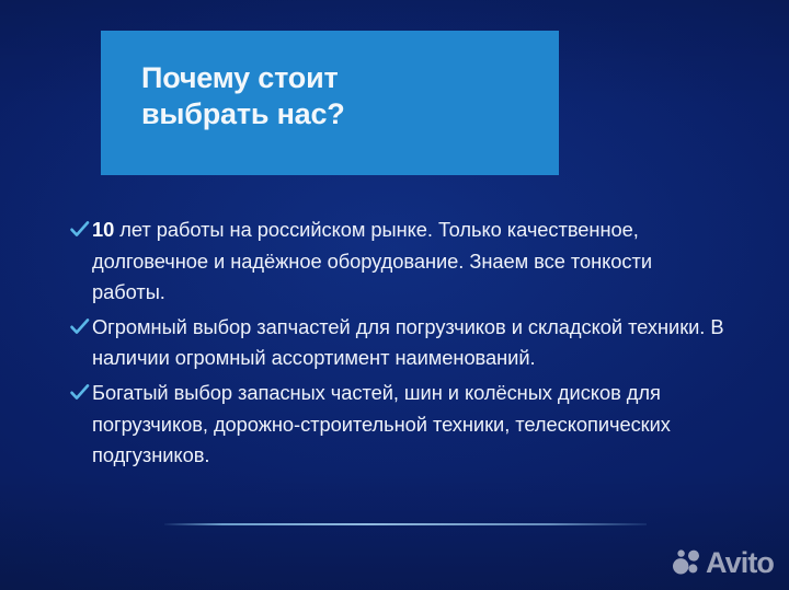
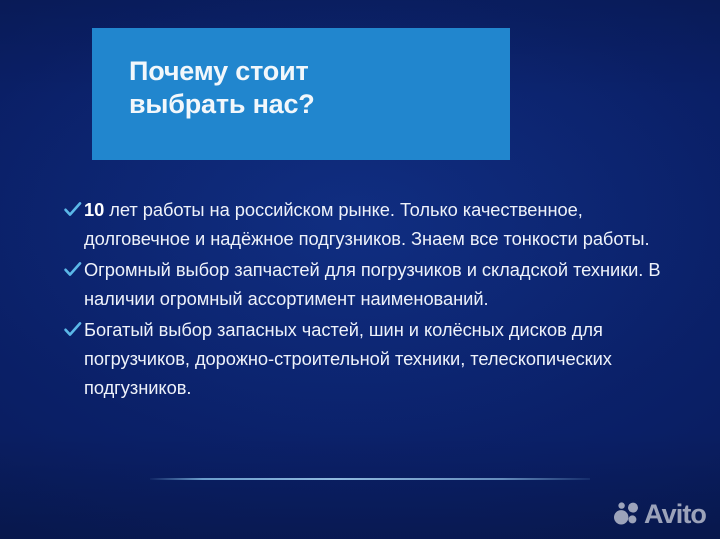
  Почему стоит
  выбрать нас?
- 10 лет работы на российском рынке. Только качественное, долговечное и надёжное оборудование. Знаем все тонкости работы.
+ 10 лет работы на российском рынке. Только качественное, долговечное и надёжное подгузников. Знаем все тонкости работы.
  Огромный выбор запчастей для погрузчиков и складской техники. В наличии огромный ассортимент наименований.
  Богатый выбор запасных частей, шин и колёсных дисков для погрузчиков, дорожно-строительной техники, телескопических подгузников.
  Avito
